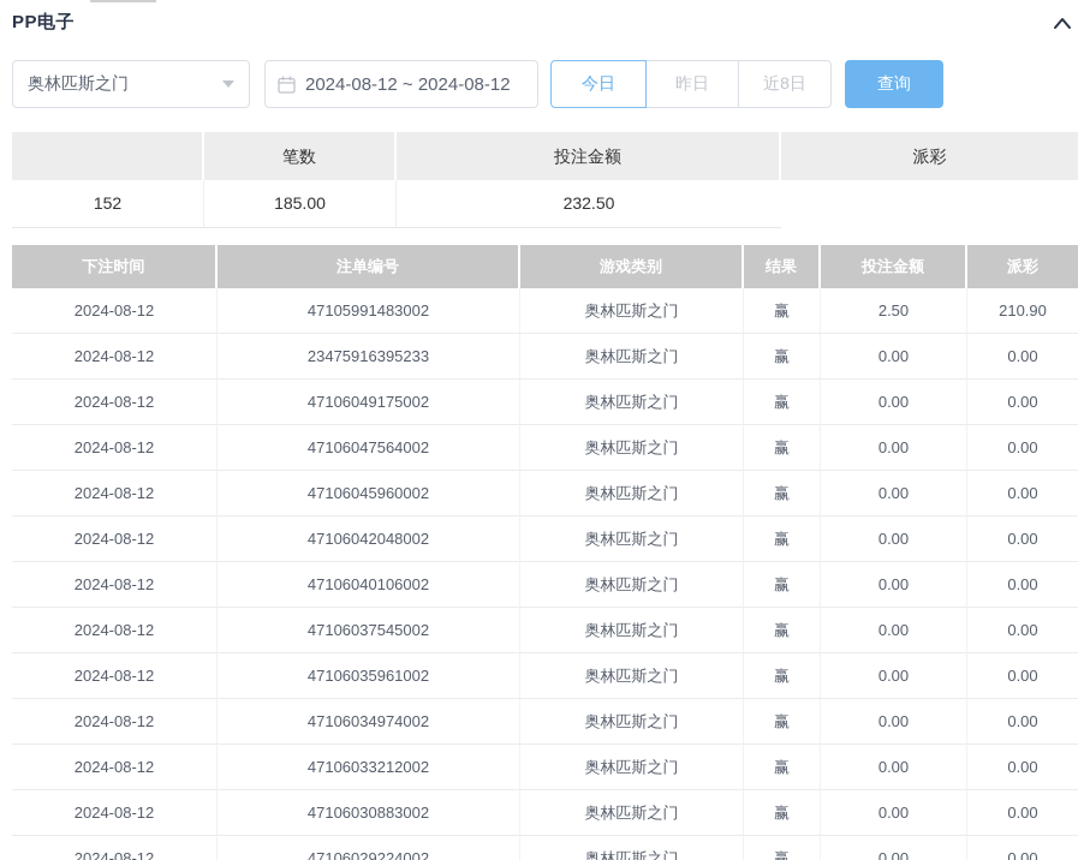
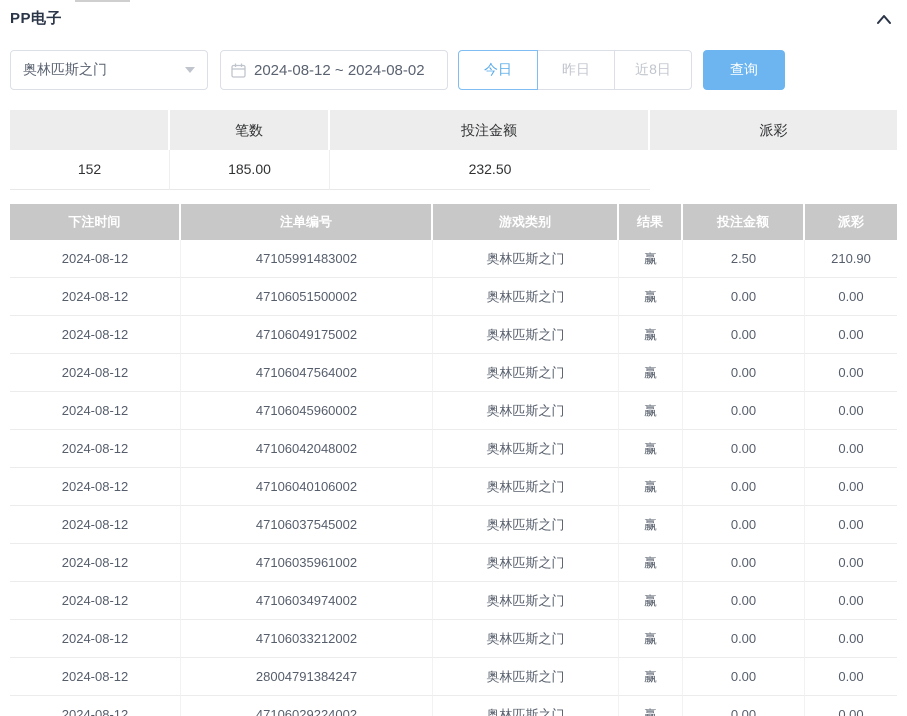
  PP电子
  奥林匹斯之门
- 2024-08-12 ~ 2024-08-12
+ 2024-08-12 ~ 2024-08-02
  今日
  昨日
  近8日
  查询
  笔数
  投注金额
  派彩
  152
  185.00
  232.50
  下注时间	注单编号	游戏类别	结果	投注金额	派彩
  2024-08-12	47105991483002	奥林匹斯之门	赢	2.50	210.90
- 2024-08-12	23475916395233	奥林匹斯之门	赢	0.00	0.00
+ 2024-08-12	47106051500002	奥林匹斯之门	赢	0.00	0.00
  2024-08-12	47106049175002	奥林匹斯之门	赢	0.00	0.00
  2024-08-12	47106047564002	奥林匹斯之门	赢	0.00	0.00
  2024-08-12	47106045960002	奥林匹斯之门	赢	0.00	0.00
  2024-08-12	47106042048002	奥林匹斯之门	赢	0.00	0.00
  2024-08-12	47106040106002	奥林匹斯之门	赢	0.00	0.00
  2024-08-12	47106037545002	奥林匹斯之门	赢	0.00	0.00
  2024-08-12	47106035961002	奥林匹斯之门	赢	0.00	0.00
  2024-08-12	47106034974002	奥林匹斯之门	赢	0.00	0.00
  2024-08-12	47106033212002	奥林匹斯之门	赢	0.00	0.00
- 2024-08-12	47106030883002	奥林匹斯之门	赢	0.00	0.00
+ 2024-08-12	28004791384247	奥林匹斯之门	赢	0.00	0.00
  2024-08-12	47106029224002	奥林匹斯之门	赢	0.00	0.00
